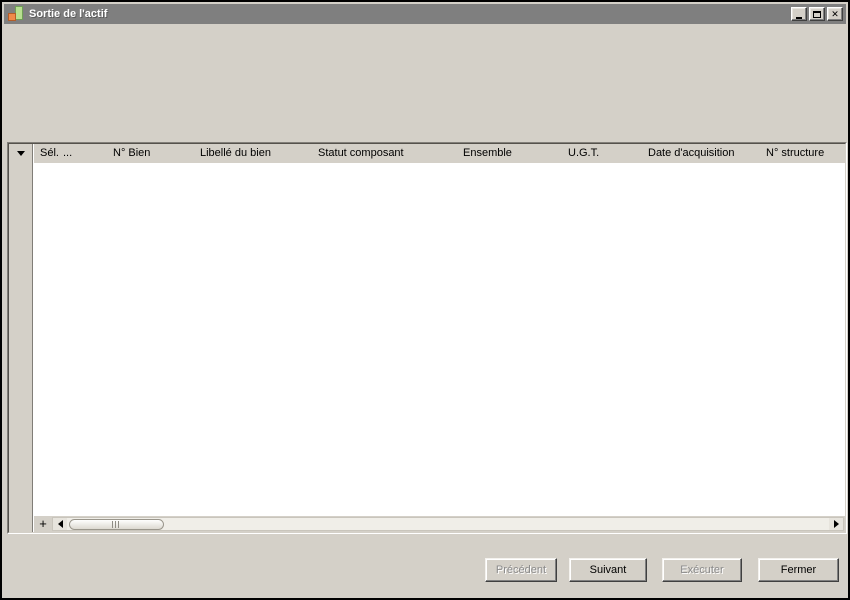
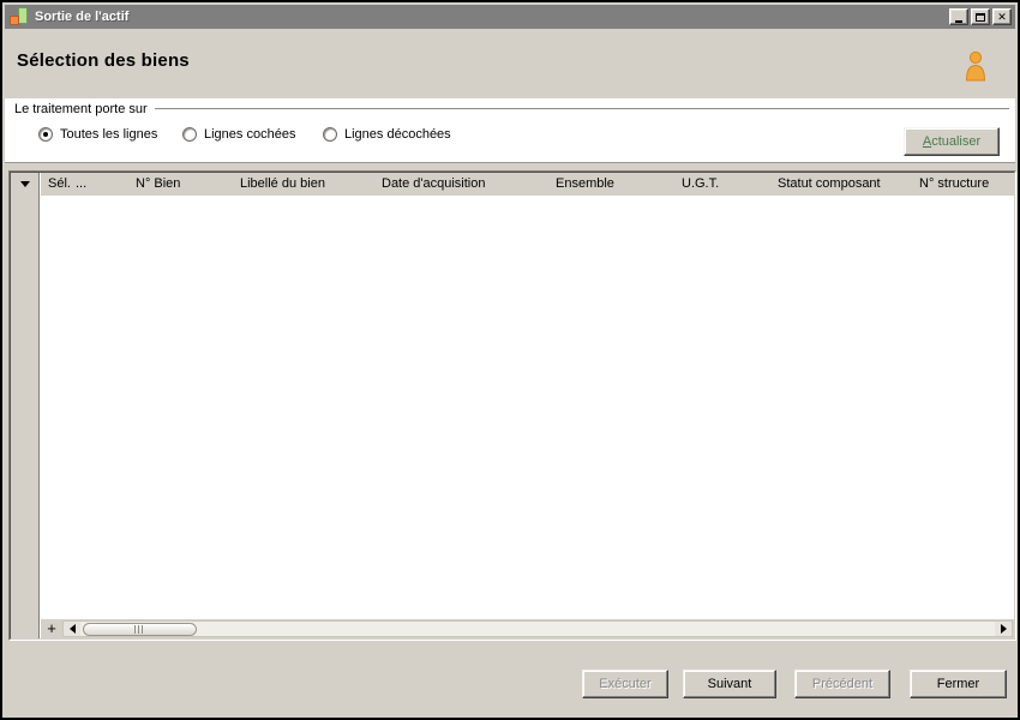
  Sortie de l'actif
  ✕
+ Sélection des biens
+ Le traitement porte sur
+ Toutes les lignes
+ Lignes cochées
+ Lignes décochées
+ A
+ ctualiser
  Sél.
  ...
  N° Bien
  Libellé du bien
- Statut composant
+ Date d'acquisition
  Ensemble
  U.G.T.
- Date d'acquisition
+ Statut composant
  N° structure
  +
- Précédent
+ Exécuter
  Suivant
- Exécuter
+ Précédent
  Fermer
